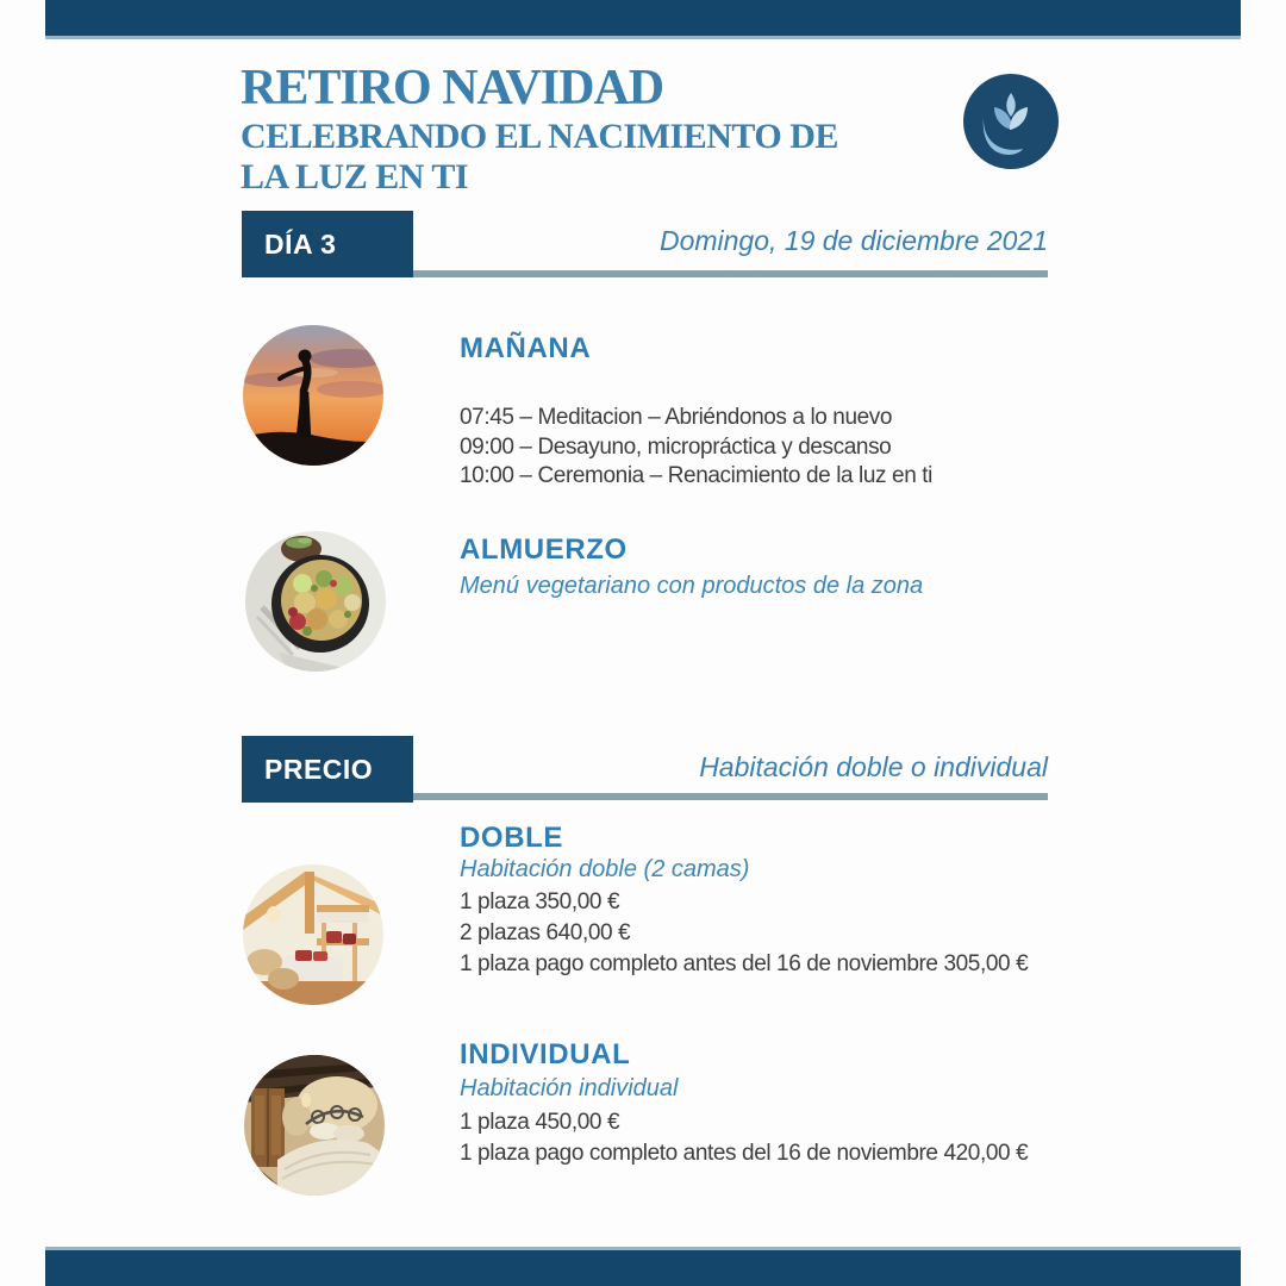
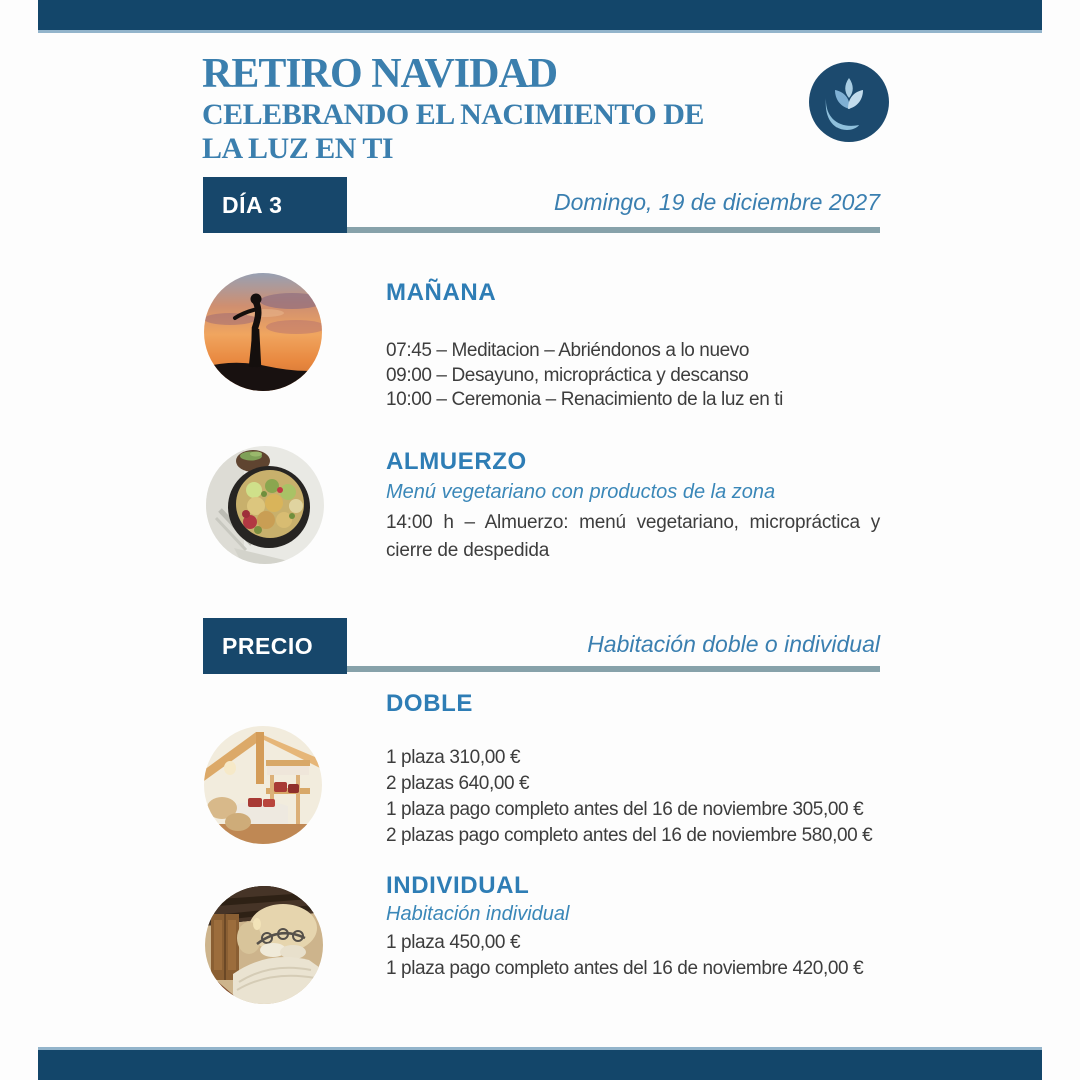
  RETIRO NAVIDAD
  CELEBRANDO EL NACIMIENTO DE LA LUZ EN TI
  DÍA 3
- Domingo, 19 de diciembre 2021
+ Domingo, 19 de diciembre 2027
  MAÑANA
  07:45 – Meditacion – Abriéndonos a lo nuevo
  09:00 – Desayuno, micropráctica y descanso
  10:00 – Ceremonia – Renacimiento de la luz en ti
  ALMUERZO
  Menú vegetariano con productos de la zona
+ 14:00 h – Almuerzo: menú vegetariano, micropráctica y cierre de despedida
  PRECIO
  Habitación doble o individual
  DOBLE
- Habitación doble (2 camas)
- 1 plaza 350,00 €
+ 1 plaza 310,00 €
  2 plazas 640,00 €
  1 plaza pago completo antes del 16 de noviembre 305,00 €
+ 2 plazas pago completo antes del 16 de noviembre 580,00 €
  INDIVIDUAL
  Habitación individual
  1 plaza 450,00 €
  1 plaza pago completo antes del 16 de noviembre 420,00 €
